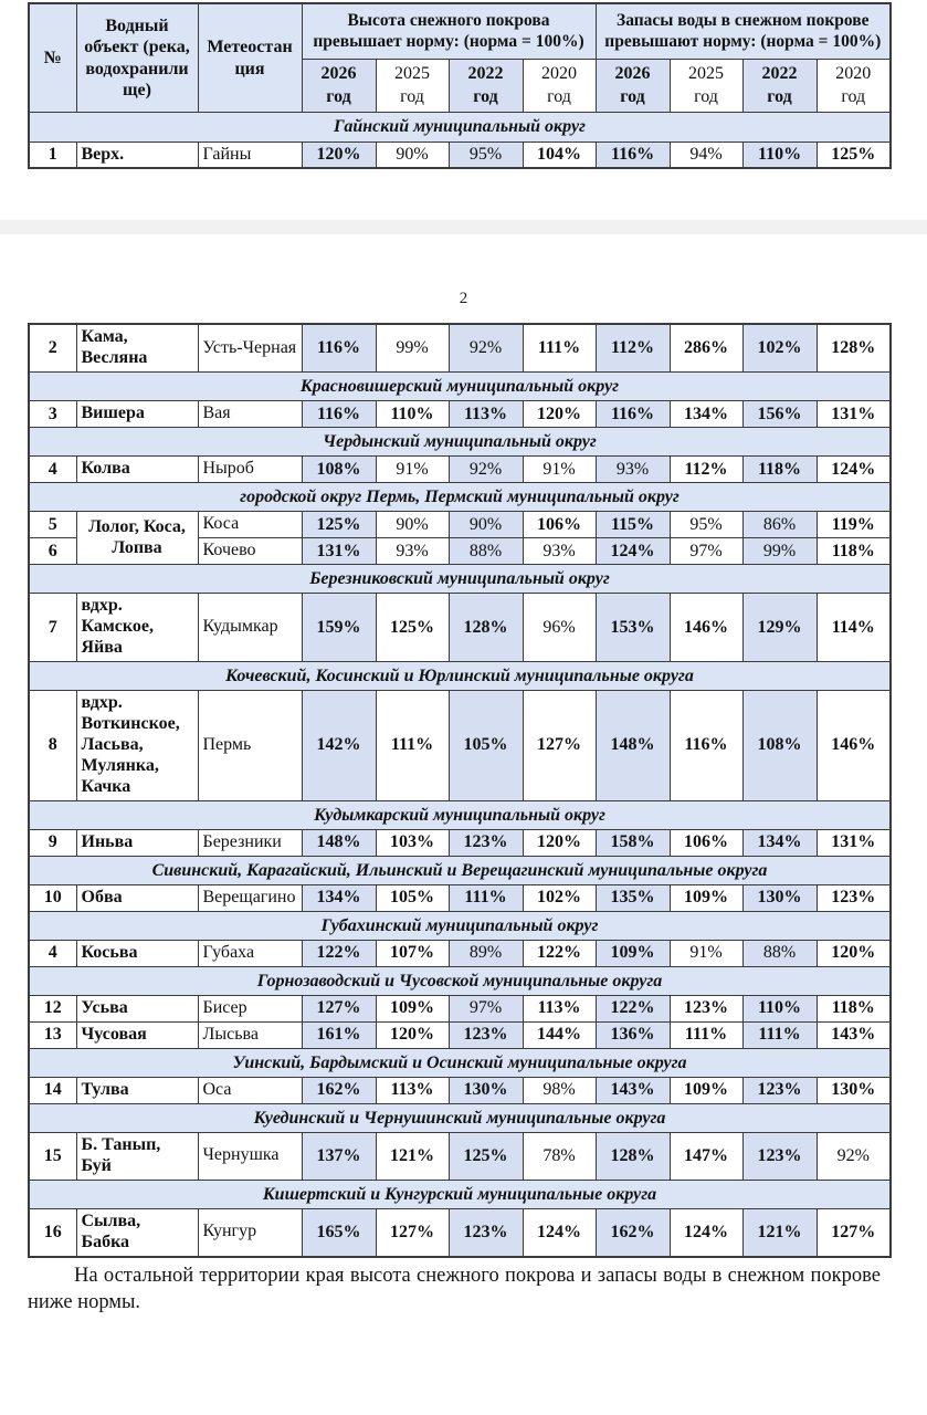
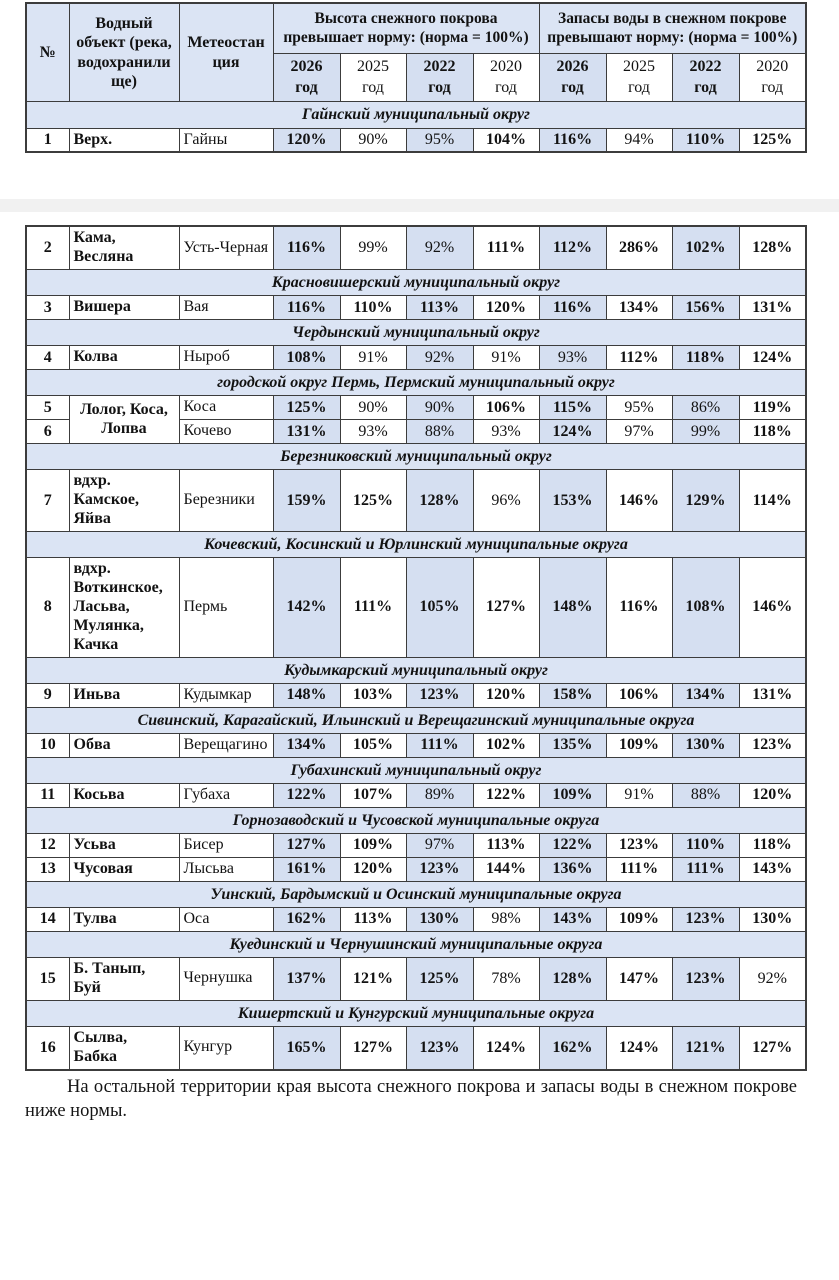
  №	Водный объект (река, водохранилище)	Метеостанция	Высота снежного покрова превышает норму: (норма = 100%)	Запасы воды в снежном покрове превышают норму: (норма = 100%)
  2026год	2025год	2022год	2020год	2026год	2025год	2022год	2020год
  Гайнский муниципальный округ
  1	Верх.	Гайны	120%	90%	95%	104%	116%	94%	110%	125%
- 2
  2	Кама, Весляна	Усть-Черная	116%	99%	92%	111%	112%	286%	102%	128%
  Красновишерский муниципальный округ
  3	Вишера	Вая	116%	110%	113%	120%	116%	134%	156%	131%
  Чердынский муниципальный округ
  4	Колва	Ныроб	108%	91%	92%	91%	93%	112%	118%	124%
  городской округ Пермь, Пермский муниципальный округ
  5	Лолог, Коса, Лопва	Коса	125%	90%	90%	106%	115%	95%	86%	119%
  6	Кочево	131%	93%	88%	93%	124%	97%	99%	118%
  Березниковский муниципальный округ
- 7	вдхр. Камское, Яйва	Кудымкар	159%	125%	128%	96%	153%	146%	129%	114%
+ 7	вдхр. Камское, Яйва	Березники	159%	125%	128%	96%	153%	146%	129%	114%
  Кочевский, Косинский и Юрлинский муниципальные округа
  8	вдхр. Воткинское, Ласьва, Мулянка, Качка	Пермь	142%	111%	105%	127%	148%	116%	108%	146%
  Кудымкарский муниципальный округ
- 9	Иньва	Березники	148%	103%	123%	120%	158%	106%	134%	131%
+ 9	Иньва	Кудымкар	148%	103%	123%	120%	158%	106%	134%	131%
  Сивинский, Карагайский, Ильинский и Верещагинский муниципальные округа
  10	Обва	Верещагино	134%	105%	111%	102%	135%	109%	130%	123%
  Губахинский муниципальный округ
- 4	Косьва	Губаха	122%	107%	89%	122%	109%	91%	88%	120%
+ 11	Косьва	Губаха	122%	107%	89%	122%	109%	91%	88%	120%
  Горнозаводский и Чусовской муниципальные округа
  12	Усьва	Бисер	127%	109%	97%	113%	122%	123%	110%	118%
  13	Чусовая	Лысьва	161%	120%	123%	144%	136%	111%	111%	143%
  Уинский, Бардымский и Осинский муниципальные округа
  14	Тулва	Оса	162%	113%	130%	98%	143%	109%	123%	130%
  Куединский и Чернушинский муниципальные округа
  15	Б. Танып, Буй	Чернушка	137%	121%	125%	78%	128%	147%	123%	92%
  Кишертский и Кунгурский муниципальные округа
  16	Сылва, Бабка	Кунгур	165%	127%	123%	124%	162%	124%	121%	127%
  На остальной территории края высота снежного покрова и запасы воды в снежном покрове ниже нормы.
